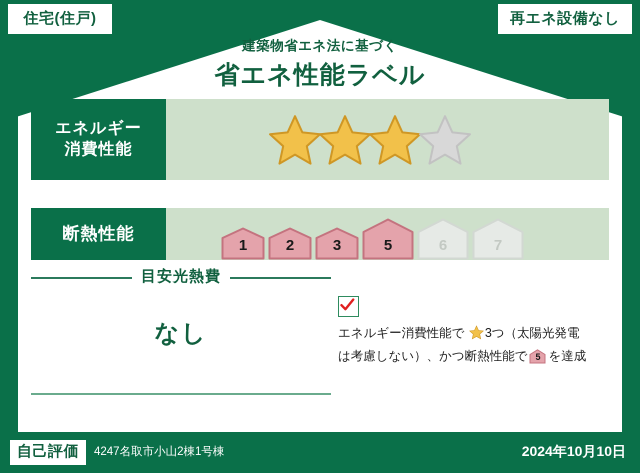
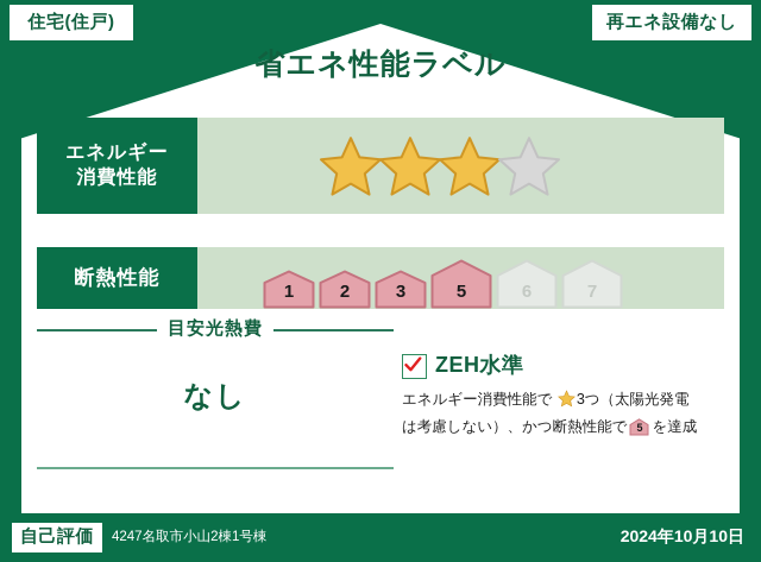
  住宅(住戸)
  再エネ設備なし
- 建築物省エネ法に基づく
  省エネ性能ラベル
  エネルギー
  消費性能
  断熱性能
  1
  2
  3
  5
  6
  7
  目安光熱費
  なし
+ ZEH水準
  エネルギー消費性能で 3つ（太陽光発電
  は考慮しない）、かつ断熱性能で
  5
  を達成
  自己評価
  4247名取市小山2棟1号棟
  2024年10月10日
